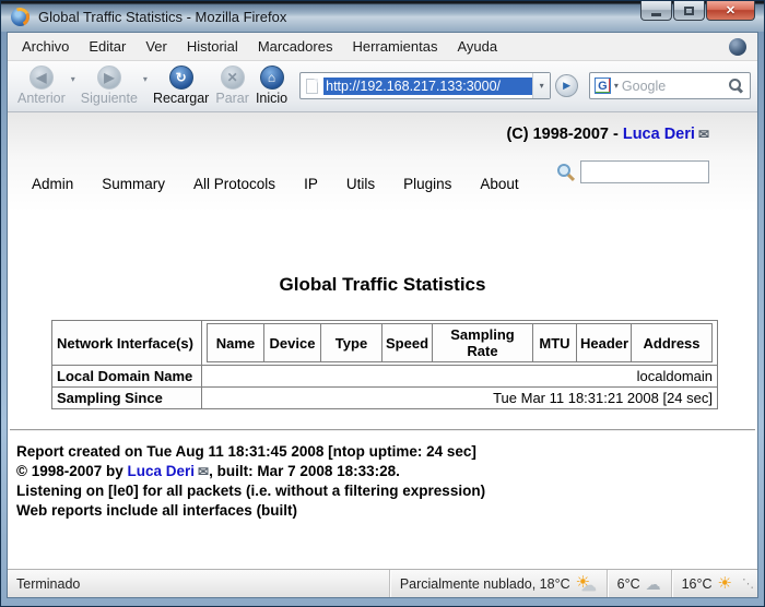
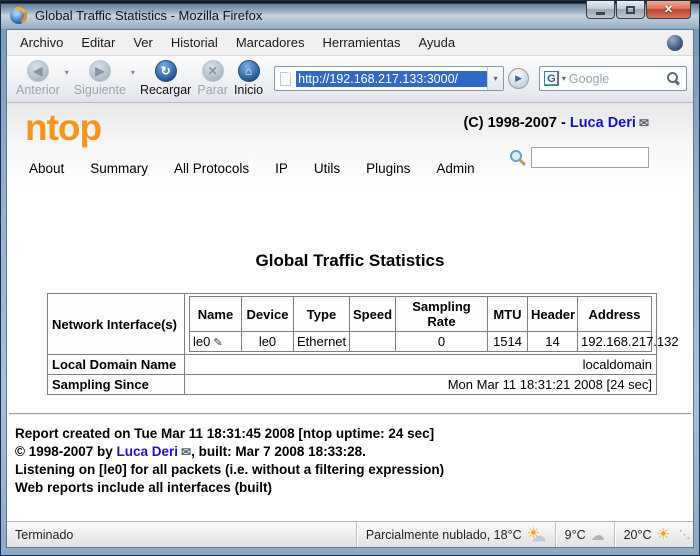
  Global Traffic Statistics - Mozilla Firefox
  ✕
  Archivo
  Editar
  Ver
  Historial
  Marcadores
  Herramientas
  Ayuda
  ◀
  Anterior
  ▾
  ▶
  Siguiente
  ▾
  ↻
  Recargar
  ✕
  Parar
  ⌂
  Inicio
  http://192.168.217.133:3000/
  ▾
  ▶
  G
  ▾
  Google
+ ntop
  (C) 1998-2007 - Luca Deri ✉
- Admin
+ About
  Summary
  All Protocols
  IP
  Utils
  Plugins
- About
+ Admin
  Global Traffic Statistics
  Network Interface(s)
  Name	Device	Type	Speed	Sampling Rate	MTU	Header	Address
+ le0 ✎	le0	Ethernet		0	1514	14	192.168.217.132
  Local Domain Name	localdomain
- Sampling Since	Tue Mar 11 18:31:21 2008 [24 sec]
+ Sampling Since	Mon Mar 11 18:31:21 2008 [24 sec]
- Report created on Tue Aug 11 18:31:45 2008 [ntop uptime: 24 sec]
+ Report created on Tue Mar 11 18:31:45 2008 [ntop uptime: 24 sec]
  © 1998-2007 by Luca Deri ✉, built: Mar 7 2008 18:33:28.
  Listening on [le0] for all packets (i.e. without a filtering expression)
  Web reports include all interfaces (built)
  Terminado
  Parcialmente nublado, 18°C
  ☀
  ☁
- 6°C
+ 9°C
  ☁
- 16°C
+ 20°C
  ☀
  ⋱
